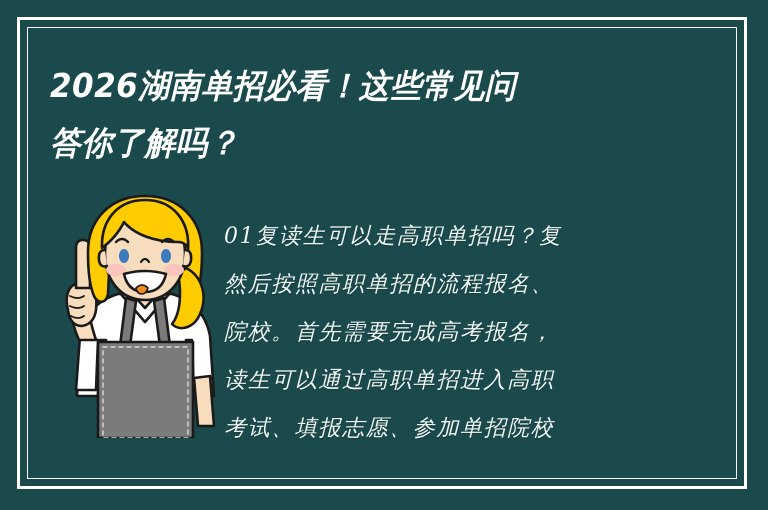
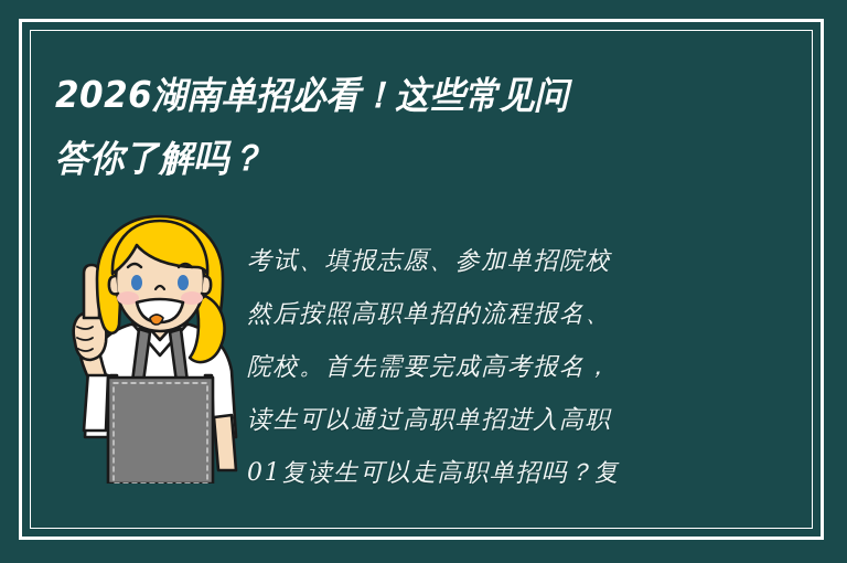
  2026湖南单招必看！这些常见问
  答你了解吗？
- 01复读生可以走高职单招吗？复
+ 考试、填报志愿、参加单招院校
  然后按照高职单招的流程报名、
  院校。首先需要完成高考报名，
  读生可以通过高职单招进入高职
- 考试、填报志愿、参加单招院校
+ 01复读生可以走高职单招吗？复
